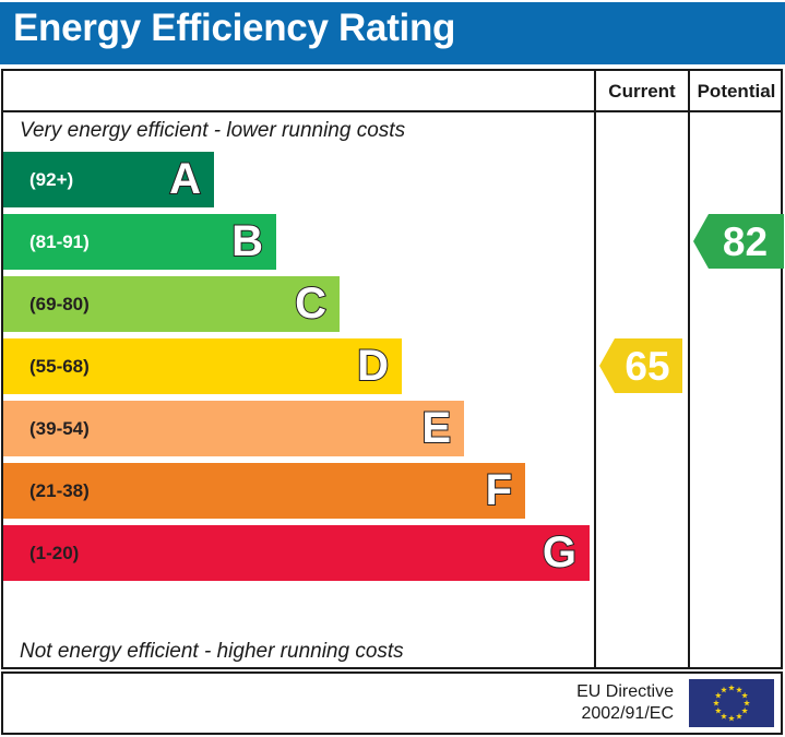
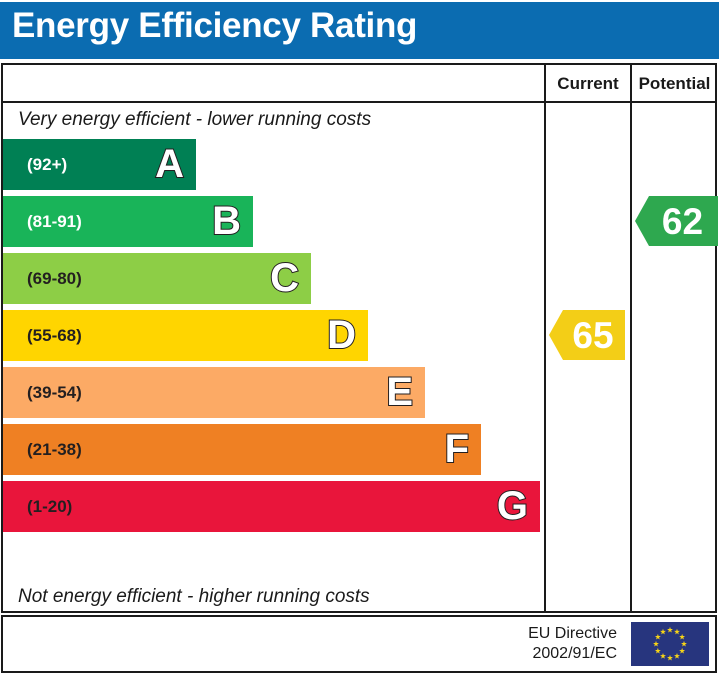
  Energy Efficiency Rating
  Current
  Potential
  Very energy efficient - lower running costs
  Not energy efficient - higher running costs
  (92+)
  A
  (81-91)
  B
  (69-80)
  C
  (55-68)
  D
  (39-54)
  E
  (21-38)
  F
  (1-20)
  G
  65
- 82
+ 62
  EU Directive
  2002/91/EC
